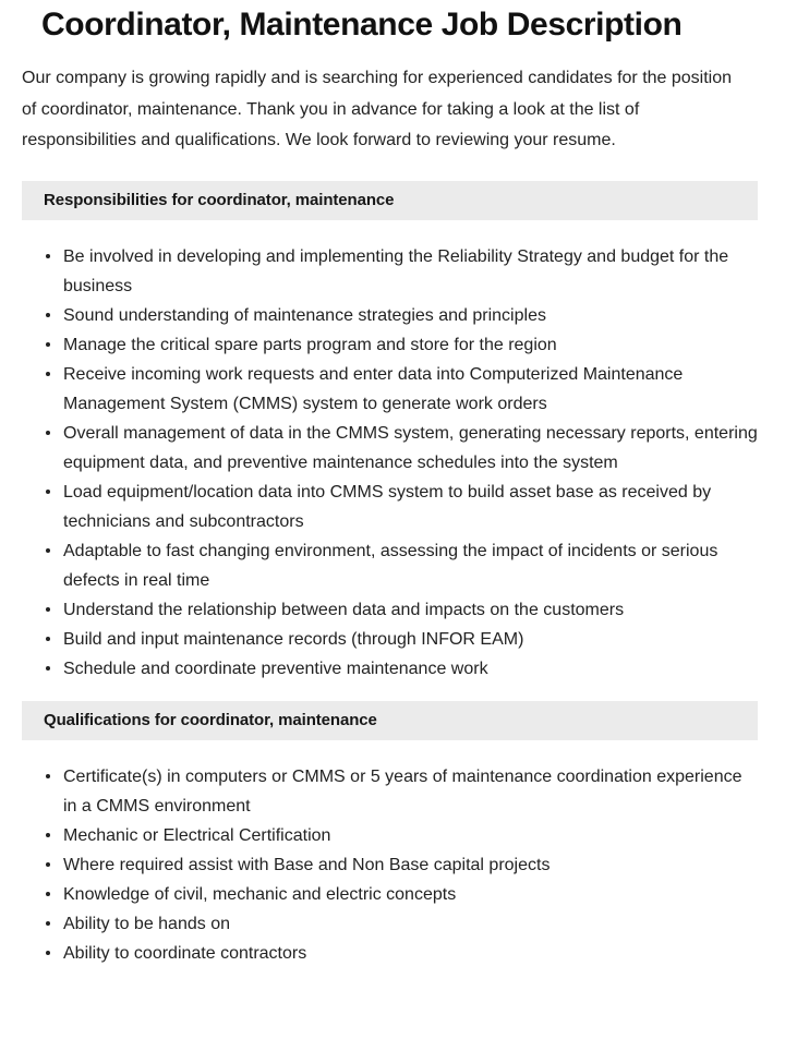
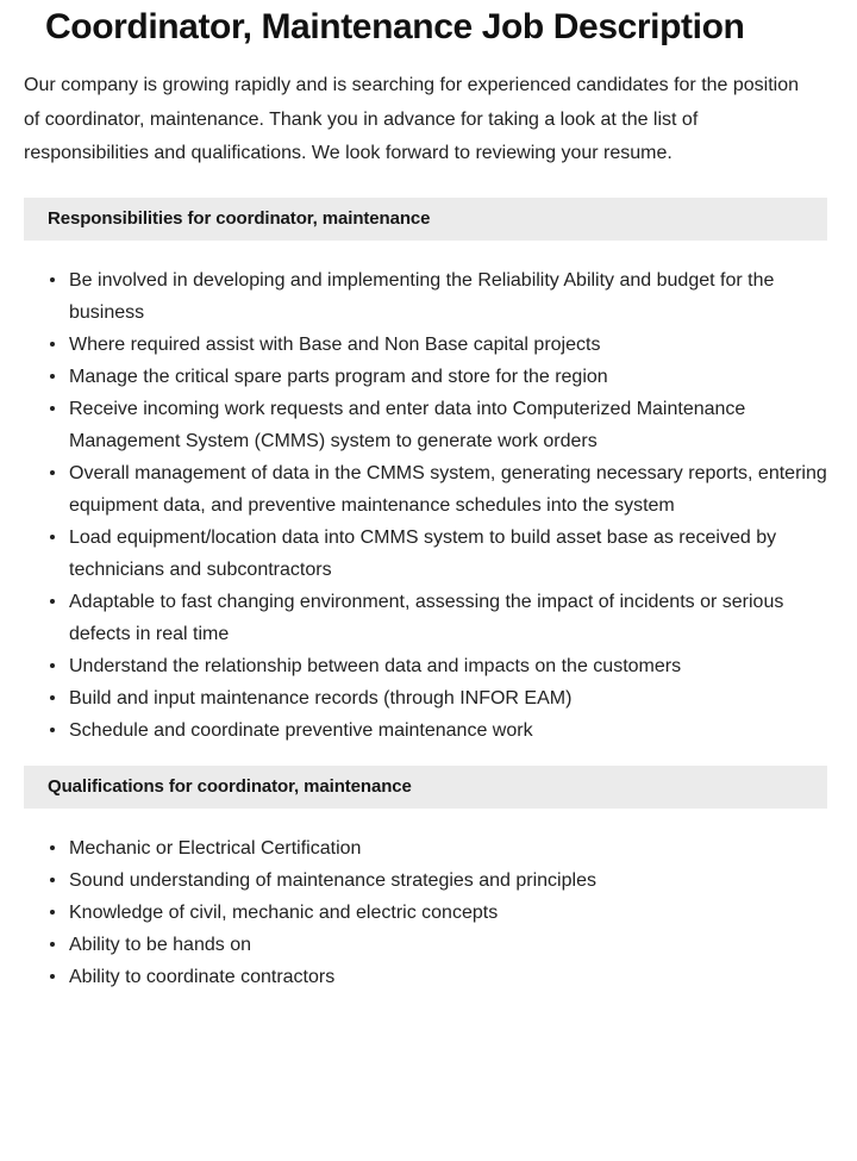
  Coordinator, Maintenance Job Description
  Our company is growing rapidly and is searching for experienced candidates for the position of coordinator, maintenance. Thank you in advance for taking a look at the list of responsibilities and qualifications. We look forward to reviewing your resume.
  Responsibilities for coordinator, maintenance
- Be involved in developing and implementing the Reliability Strategy and budget for the business
+ Be involved in developing and implementing the Reliability Ability and budget for the business
- Sound understanding of maintenance strategies and principles
+ Where required assist with Base and Non Base capital projects
  Manage the critical spare parts program and store for the region
  Receive incoming work requests and enter data into Computerized Maintenance Management System (CMMS) system to generate work orders
  Overall management of data in the CMMS system, generating necessary reports, entering equipment data, and preventive maintenance schedules into the system
  Load equipment/location data into CMMS system to build asset base as received by technicians and subcontractors
  Adaptable to fast changing environment, assessing the impact of incidents or serious defects in real time
  Understand the relationship between data and impacts on the customers
  Build and input maintenance records (through INFOR EAM)
  Schedule and coordinate preventive maintenance work
  Qualifications for coordinator, maintenance
- Certificate(s) in computers or CMMS or 5 years of maintenance coordination experience in a CMMS environment
  Mechanic or Electrical Certification
- Where required assist with Base and Non Base capital projects
+ Sound understanding of maintenance strategies and principles
  Knowledge of civil, mechanic and electric concepts
  Ability to be hands on
  Ability to coordinate contractors
